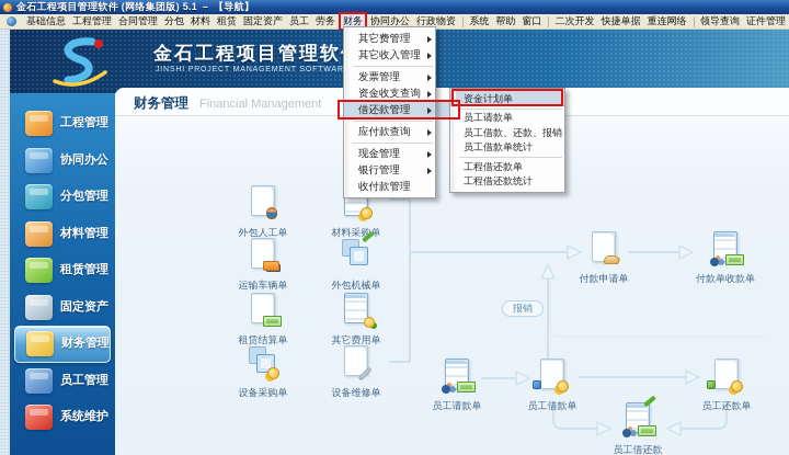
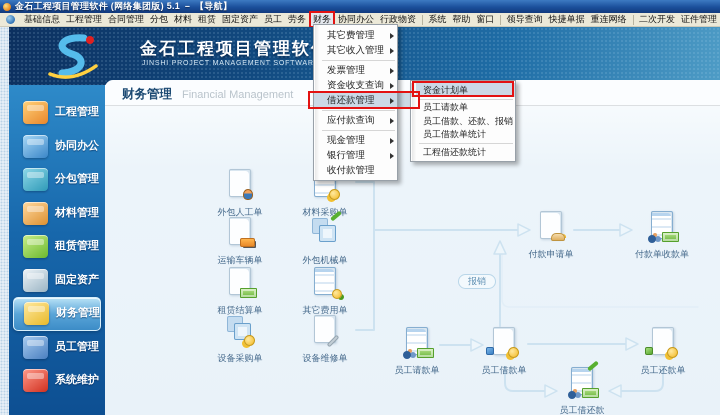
  金石工程项目管理软件 (网络集团版) 5.1 － 【导航】
  基础信息
  工程管理
  合同管理
  分包
  材料
  租赁
  固定资产
  员工
  劳务
  财务
  协同办公
  行政物资
  系统
  帮助
  窗口
- 二次开发
+ 领导查询
  快捷单据
  重连网络
- 领导查询
+ 二次开发
  证件管理
  金石工程项目管理软
  工程管理
  协同办公
  分包管理
  材料管理
  租赁管理
  固定资产
  财务管理
  员工管理
  系统维护
  财务管理
  Financial Management
  外包人工单
  材料采购单
  运输车辆单
  外包机械单
  租赁结算单
  其它费用单
  设备采购单
  设备维修单
  付款申请单
  付款单收款单
  员工请款单
  员工借款单
  员工还款单
  员工借还款
  报销
  其它费管理
  其它收入管理
  发票管理
  资金收支查询
  借还款管理
  应付款查询
  现金管理
  银行管理
  收付款管理
  资金计划单
  员工请款单
  员工借款、还款、报销
  员工借款单统计
- 工程借还款单
  工程借还款统计
